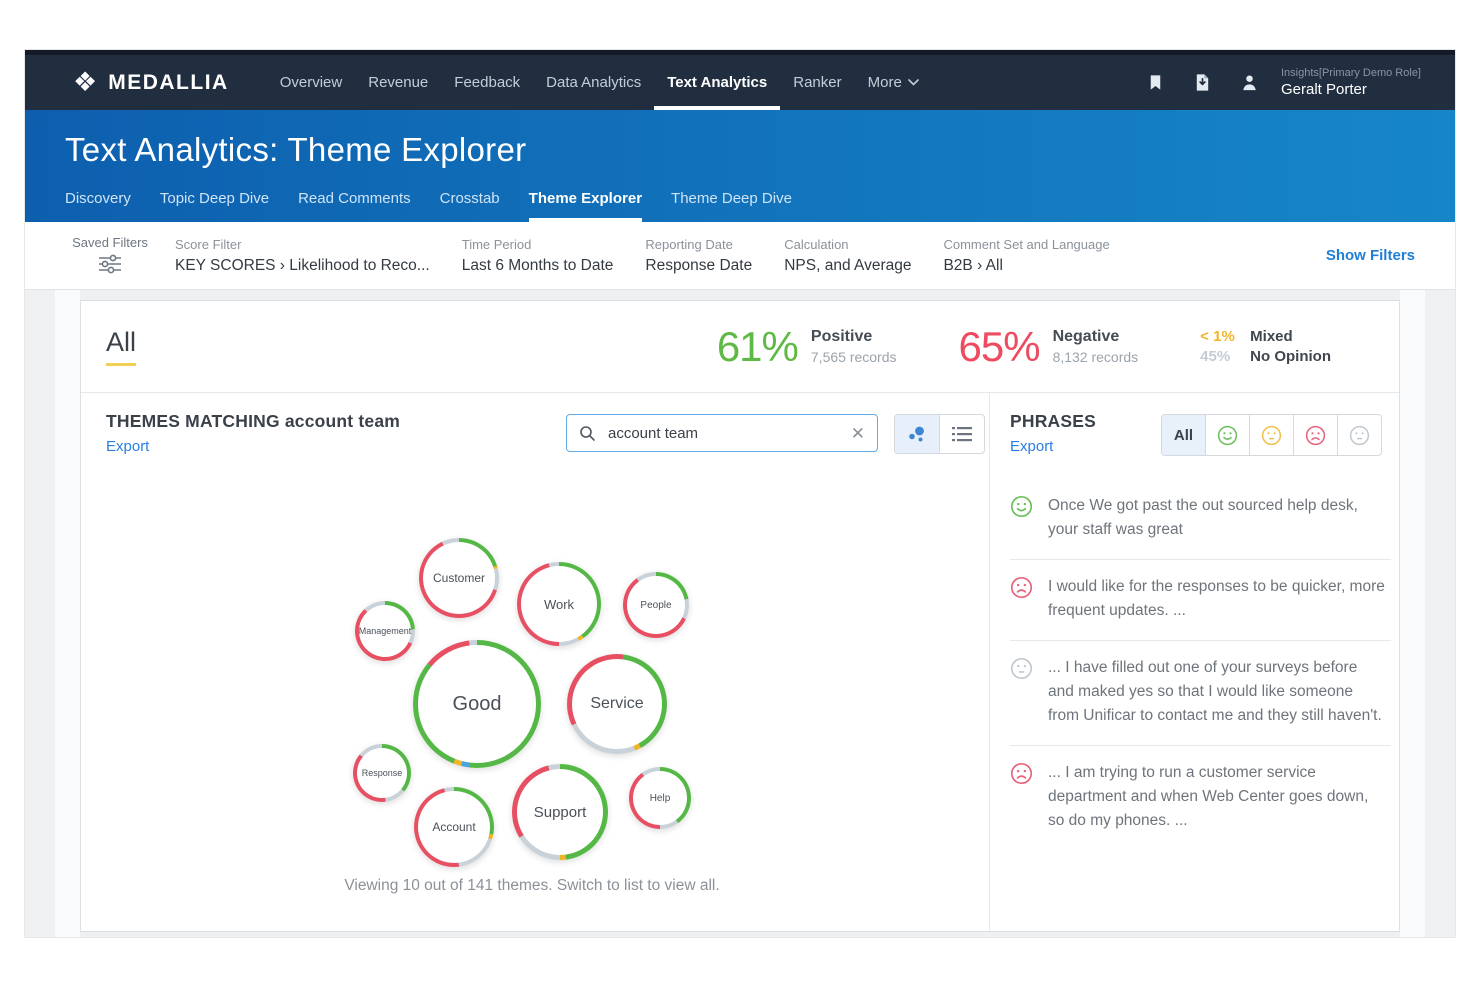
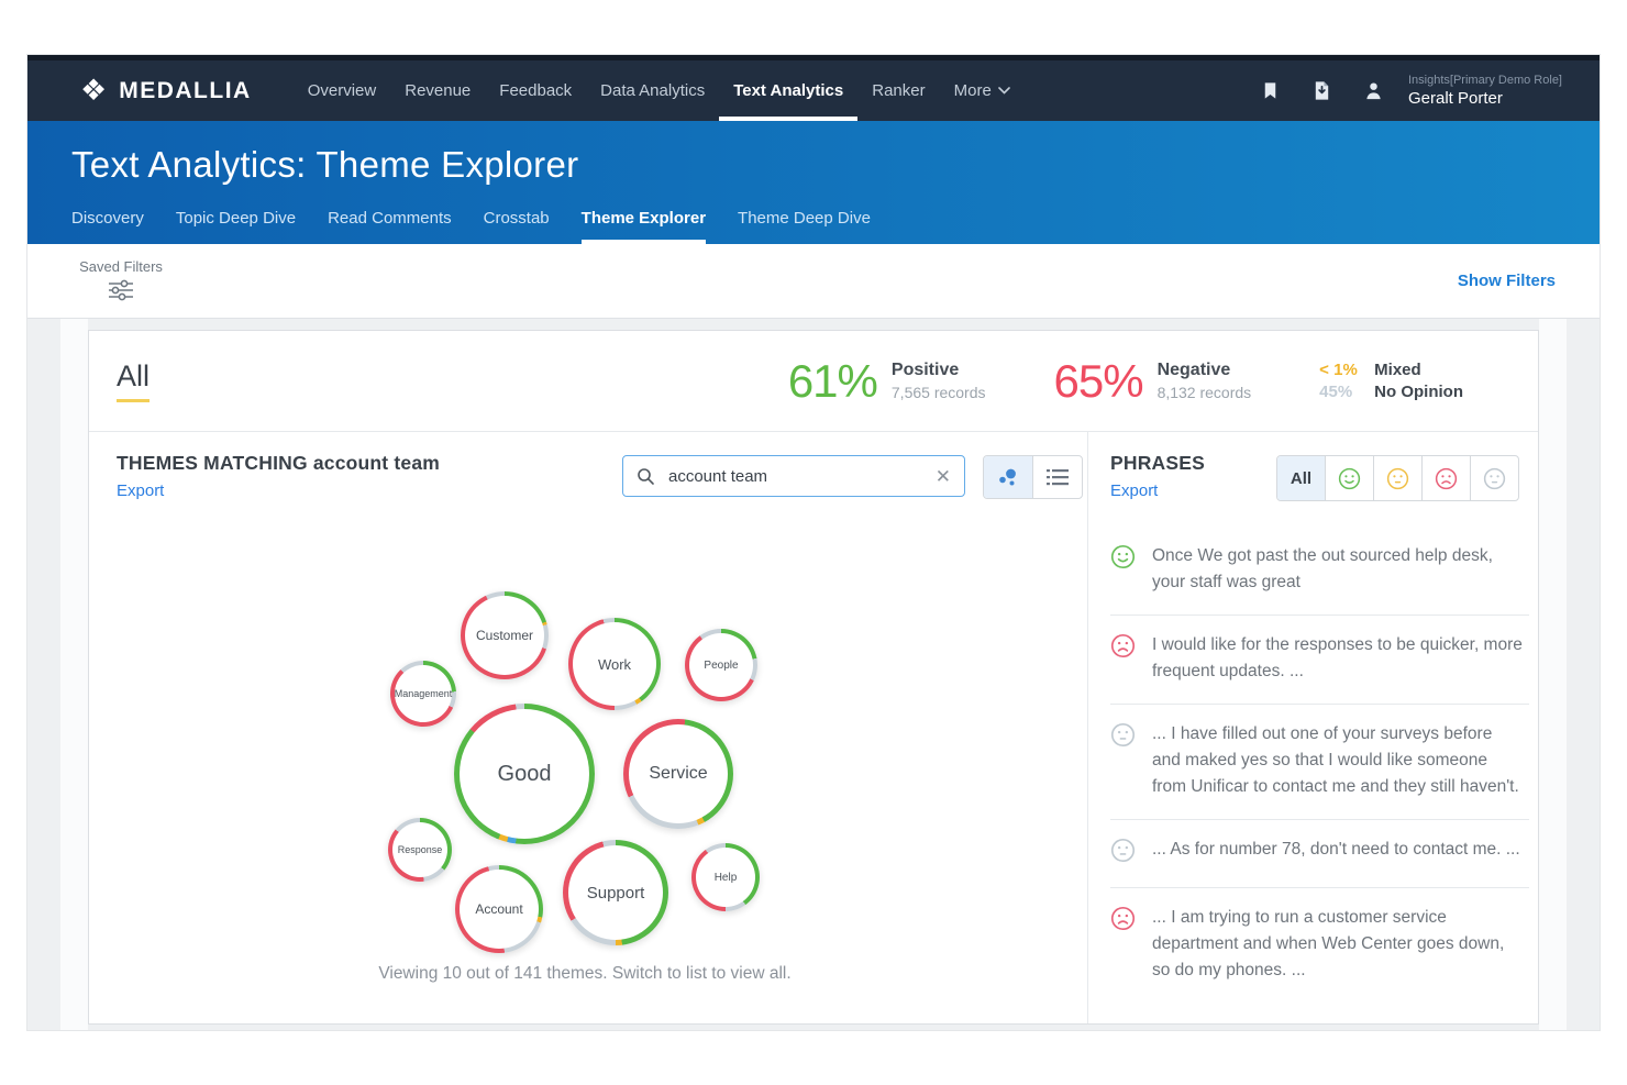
  ❖
  MEDALLIA
  Overview
  Revenue
  Feedback
  Data Analytics
  Text Analytics
  Ranker
  More
  Insights[Primary Demo Role]
  Geralt Porter
  Text Analytics: Theme Explorer
  Discovery
  Topic Deep Dive
  Read Comments
  Crosstab
  Theme Explorer
  Theme Deep Dive
  Saved Filters
- Score Filter
- KEY SCORES › Likelihood to Reco...
- Time Period
- Last 6 Months to Date
- Reporting Date
- Response Date
- Calculation
- NPS, and Average
- Comment Set and Language
- B2B › All
  Show Filters
  All
  61%
  Positive
  7,565 records
  65%
  Negative
  8,132 records
  < 1%
  Mixed
  45%
  No Opinion
  THEMES MATCHING account team
  Export
  account team
  ✕
  Customer
  Management
  Work
  People
  Good
  Service
  Response
  Account
  Support
  Help
  Viewing 10 out of 141 themes. Switch to list to view all.
  PHRASES
  Export
  All
  Once We got past the out sourced help desk, your staff was great
  I would like for the responses to be quicker, more frequent updates. ...
  ... I have filled out one of your surveys before and maked yes so that I would like someone from Unificar to contact me and they still haven't.
+ ... As for number 78, don't need to contact me. ...
  ... I am trying to run a customer service department and when Web Center goes down, so do my phones. ...
